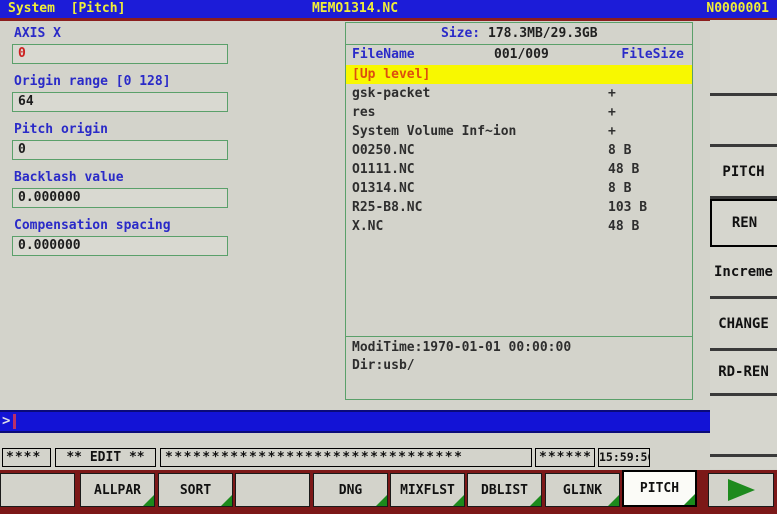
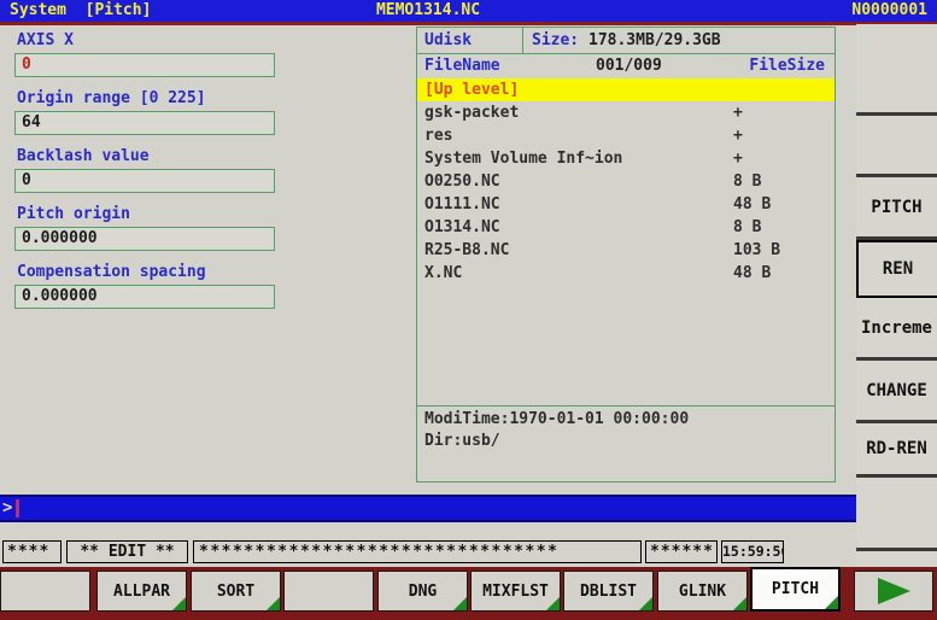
  System [Pitch]
  MEMO1314.NC
  N0000001
  AXIS X
  0
- Origin range [0 128]
+ Origin range [0 225]
  64
- Pitch origin
+ Backlash value
  0
- Backlash value
+ Pitch origin
  0.000000
  Compensation spacing
  0.000000
+ Udisk
  Size:
  178.3MB/29.3GB
  FileName
  001/009
  FileSize
  [Up level]
  gsk-packet
  +
  res
  +
  System Volume Inf~ion
  +
  O0250.NC
  8 B
  O1111.NC
  48 B
  O1314.NC
  8 B
  R25-B8.NC
  103 B
  X.NC
  48 B
  ModiTime:1970-01-01 00:00:00
  Dir:usb/
  PITCH
  REN
  Increme
  CHANGE
  RD-REN
  >
  ****
  ** EDIT **
  ********************************
  ******
  15:59:5
  ALLPAR
  SORT
  DNG
  MIXFLST
  DBLIST
  GLINK
  PITCH
